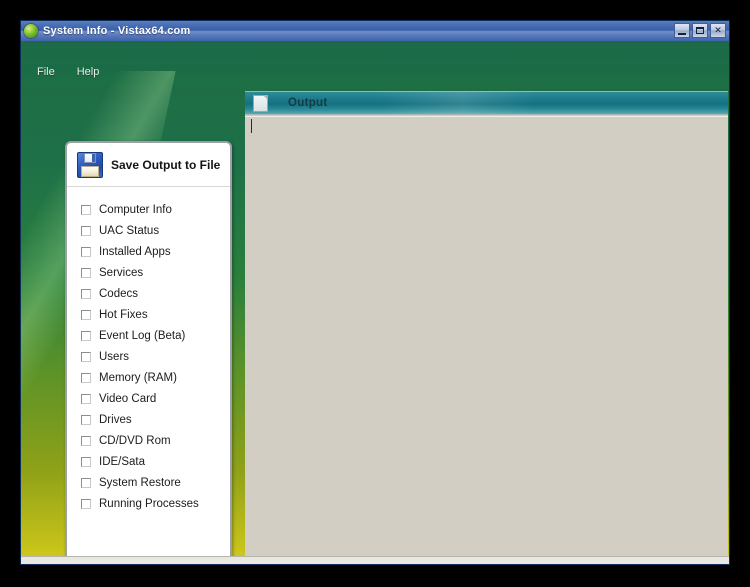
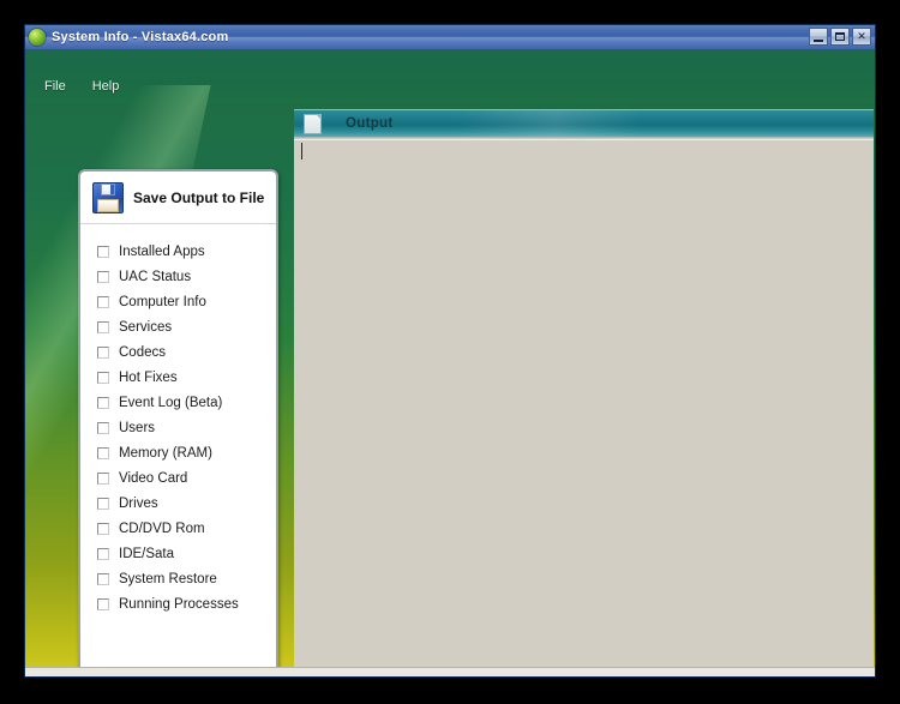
  System Info - Vistax64.com
  ✕
  File
  Help
  Save Output to File
- Computer Info
+ Installed Apps
  UAC Status
- Installed Apps
+ Computer Info
  Services
  Codecs
  Hot Fixes
  Event Log (Beta)
  Users
  Memory (RAM)
  Video Card
  Drives
  CD/DVD Rom
  IDE/Sata
  System Restore
  Running Processes
